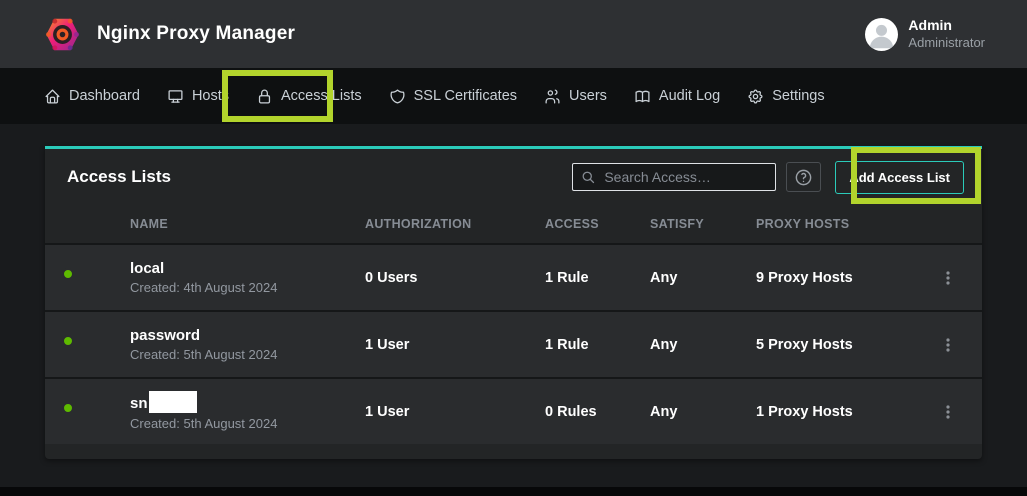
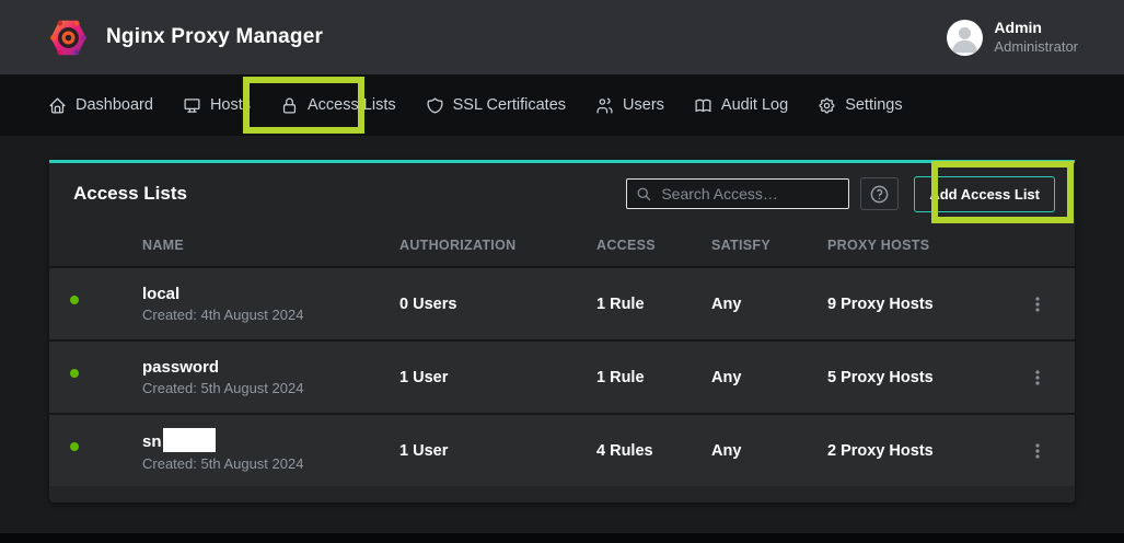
  Nginx Proxy Manager
  Admin
  Administrator
  Dashboard
  Hosts
  Access Lists
  SSL Certificates
  Users
  Audit Log
  Settings
  Access Lists
  Search Access…
  Add Access List
  NAME
  AUTHORIZATION
  ACCESS
  SATISFY
  PROXY HOSTS
  local
  Created: 4th August 2024
  0 Users
  1 Rule
  Any
  9 Proxy Hosts
  password
  Created: 5th August 2024
  1 User
  1 Rule
  Any
  5 Proxy Hosts
  sn
  Created: 5th August 2024
  1 User
- 0 Rules
+ 4 Rules
  Any
- 1 Proxy Hosts
+ 2 Proxy Hosts
